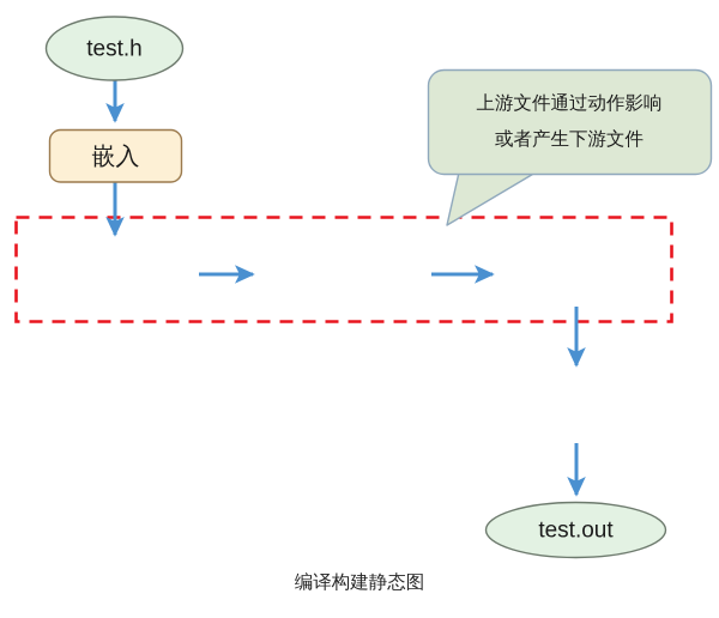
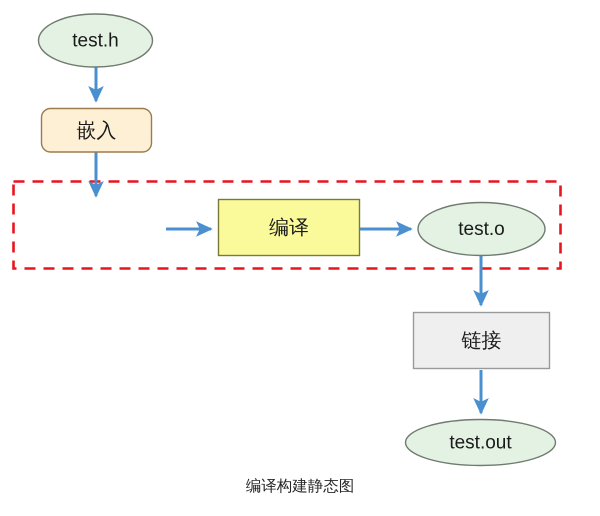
  test.h
  嵌入
+ 编译
+ test.o
+ 链接
  test.out
- 上游文件通过动作影响
- 或者产生下游文件
  编译构建静态图
